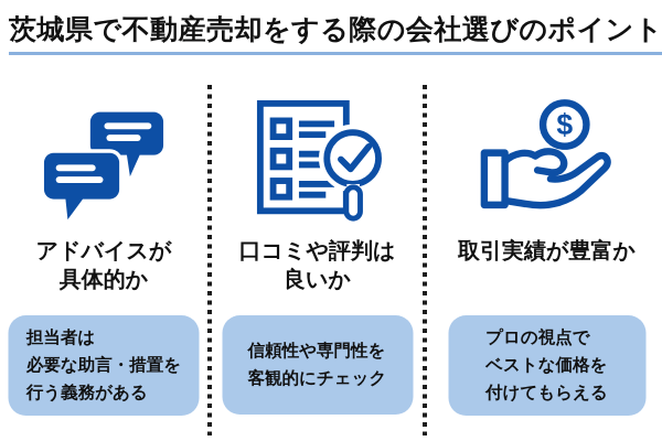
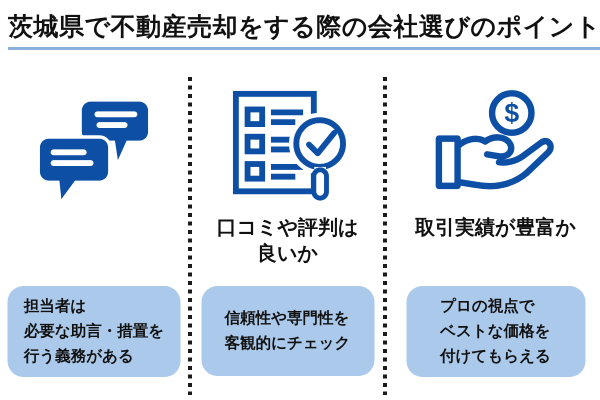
  茨城県で不動産売却をする際の会社選びのポイント
- アドバイスが
- 具体的か
  担当者は
  必要な助言・措置を
  行う義務がある
  口コミや評判は
  良いか
  信頼性や専門性を
  客観的にチェック
  $
  取引実績が豊富か
  プロの視点で
  ベストな価格を
  付けてもらえる
